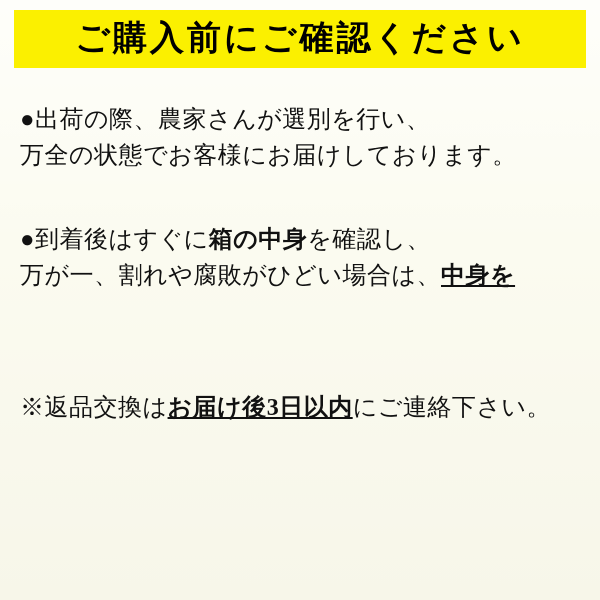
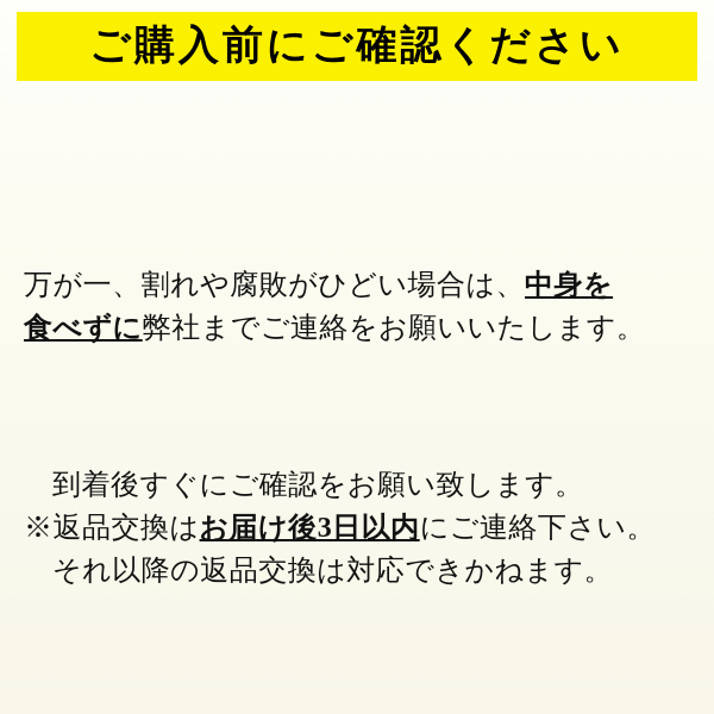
  ご購入前にご確認ください
- ●出荷の際、農家さんが選別を行い、
- 万全の状態でお客様にお届けしております。
- ●到着後はすぐに箱の中身を確認し、
  万が一、割れや腐敗がひどい場合は、中身を
+ 食べずに弊社までご連絡をお願いいたします。
+ 到着後すぐにご確認をお願い致します。
  ※返品交換はお届け後3日以内にご連絡下さい。
+ それ以降の返品交換は対応できかねます。
